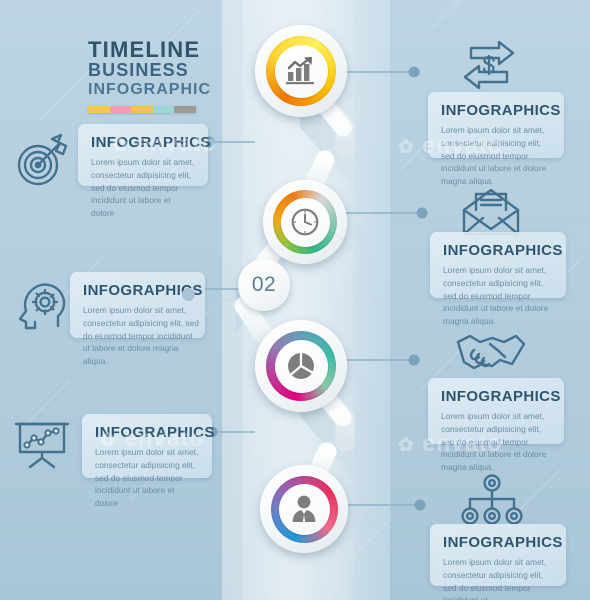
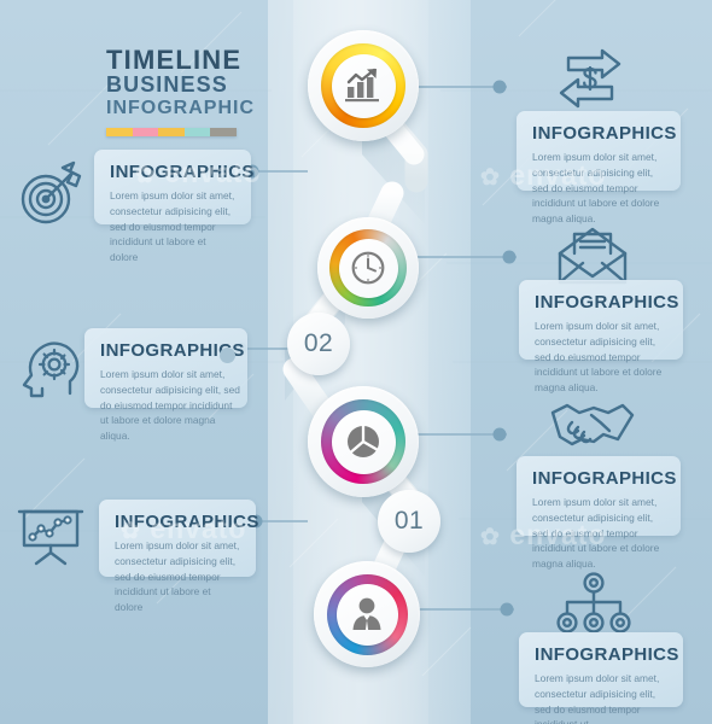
  TIMELINE
  BUSINESS
  INFOGRAPHIC
  INFOGRAPHIC
  Lorem ipsum dolor sit amet, consectetur adipisicing elit, sed do eiusmod tempor incididunt ut labore et dolore
  INFOGRAPHIS
  Lorem ipsum dolor sit amet, consectetur adipisicing elit, sed do eiusmod tempor incididunt ut labore et dolore magna aliqua.
  INFOGRAPHICS
  Lorem ipsum dolor sit amet, consectetur adipisicing elit, sed do eiusmod tempor incididunt ut labore et dolore
  INFOGRAPHICS
  Lorem ipsum dolor sit amet, consectetur adipisicing elit, sed do eiusmod tempor incididunt ut labore et dolore magna aliqua.
  INFOGRAPHICS
  Lorem ipsum dolor sit amet, consectetur adipisicing elit, sed do eiusmod tempor incididunt ut labore et dolore magna aliqua.
  INFOGRAPHICS
  Lorem ipsum dolor sit amet, consectetur adipisicing elit, sed do eiusmod tempor incididunt ut labore et dolore magna aliqua.
  INFOGRAPHICS
  Lorem ipsum dolor sit amet, consectetur adipisicing elit, sed do eiusmod tempor
  02
+ 01
  ✿ envato
  ✿ envato
  ✿ envato
  ✿ envato
